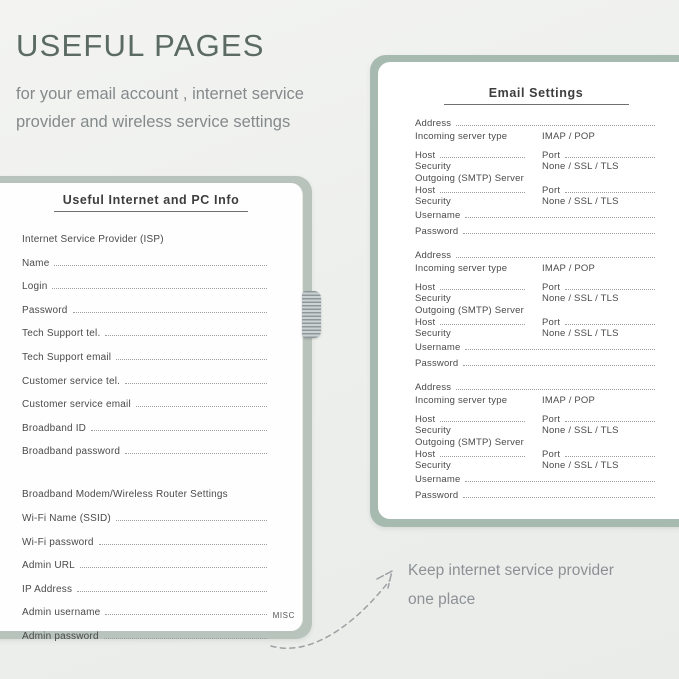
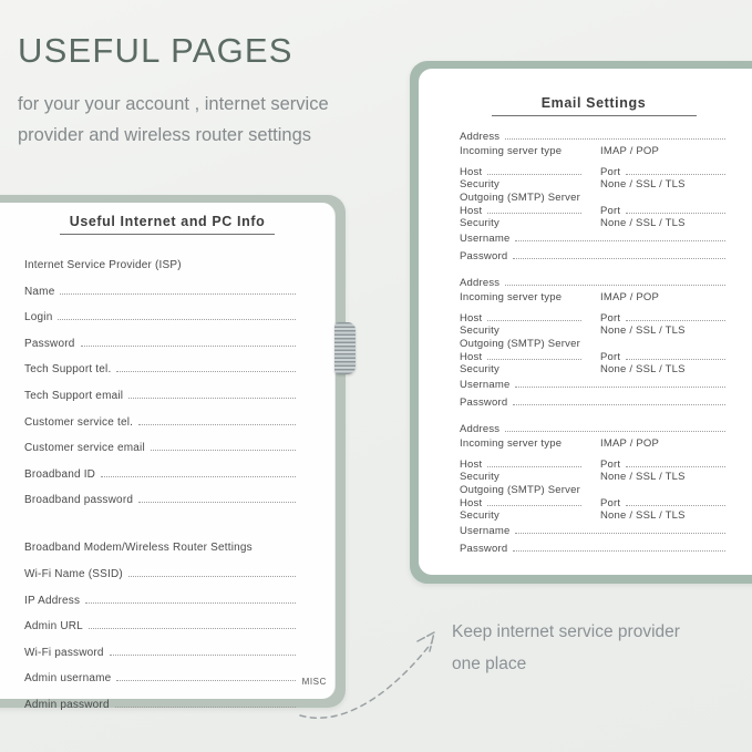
  USEFUL PAGES
- for your email account , internet service
+ for your your account , internet service
- provider and wireless service settings
+ provider and wireless router settings
  Useful Internet and PC Info
  Internet Service Provider (ISP)
  Name
  Login
  Password
  Tech Support tel.
  Tech Support email
  Customer service tel.
  Customer service email
  Broadband ID
  Broadband password
  Broadband Modem/Wireless Router Settings
  Wi-Fi Name (SSID)
- Wi-Fi password
+ IP Address
  Admin URL
- IP Address
+ Wi-Fi password
  Admin username
  Admin password
  MISC
  Email Settings
  Address
  Incoming server type
  IMAP / POP
  Host
  Port
  Security
  None / SSL / TLS
  Outgoing (SMTP) Server
  Host
  Port
  Security
  None / SSL / TLS
  Username
  Password
  Address
  Incoming server type
  IMAP / POP
  Host
  Port
  Security
  None / SSL / TLS
  Outgoing (SMTP) Server
  Host
  Port
  Security
  None / SSL / TLS
  Username
  Password
  Address
  Incoming server type
  IMAP / POP
  Host
  Port
  Security
  None / SSL / TLS
  Outgoing (SMTP) Server
  Host
  Port
  Security
  None / SSL / TLS
  Username
  Password
  Keep internet service provider
  one place
